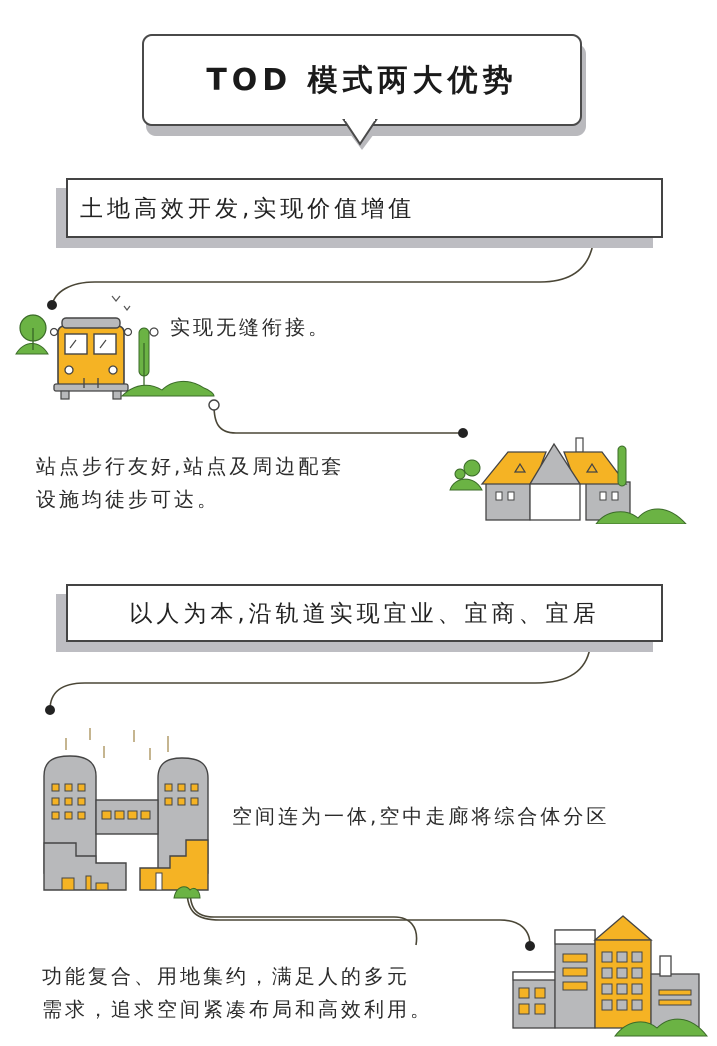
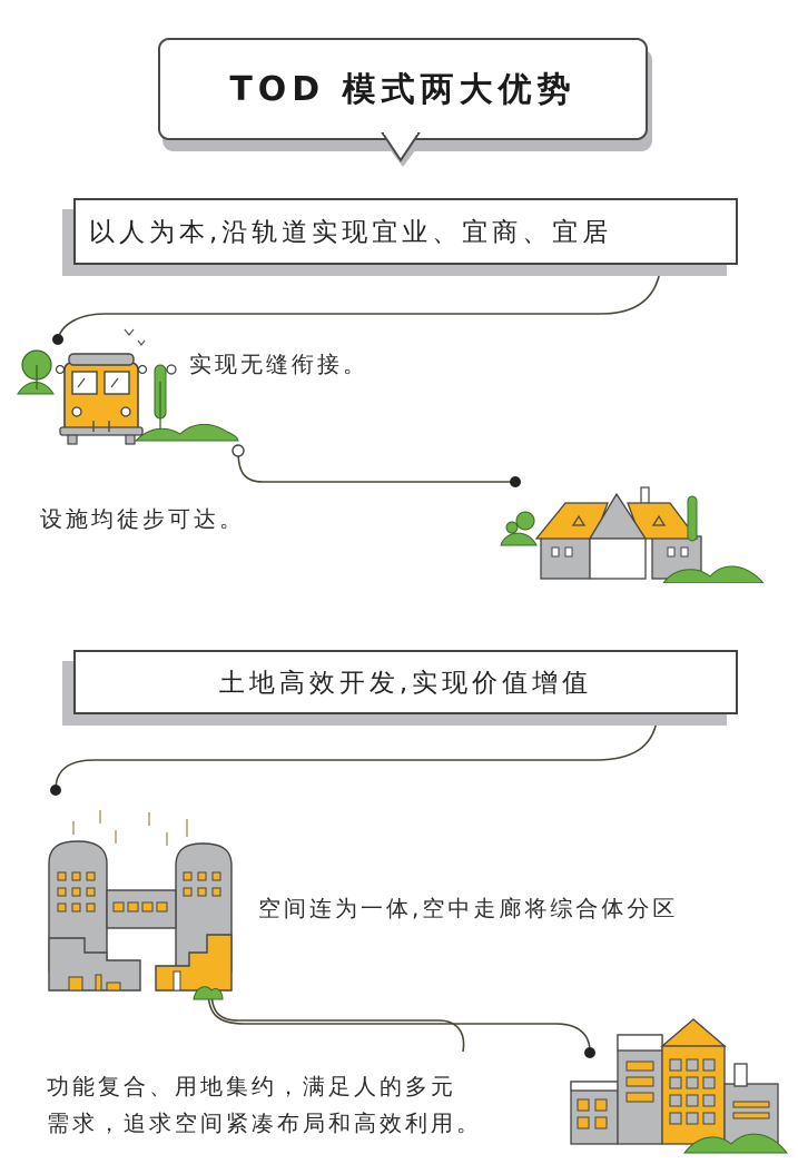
  TOD 模式两大优势
- 土地高效开发,实现价值增值
+ 以人为本,沿轨道实现宜业、宜商、宜居
  实现无缝衔接。
- 站点步行友好,站点及周边配套
  设施均徒步可达。
- 以人为本,沿轨道实现宜业、宜商、宜居
+ 土地高效开发,实现价值增值
  空间连为一体,空中走廊将综合体分区
  功能复合、用地集约，满足人的多元
  需求，追求空间紧凑布局和高效利用。
